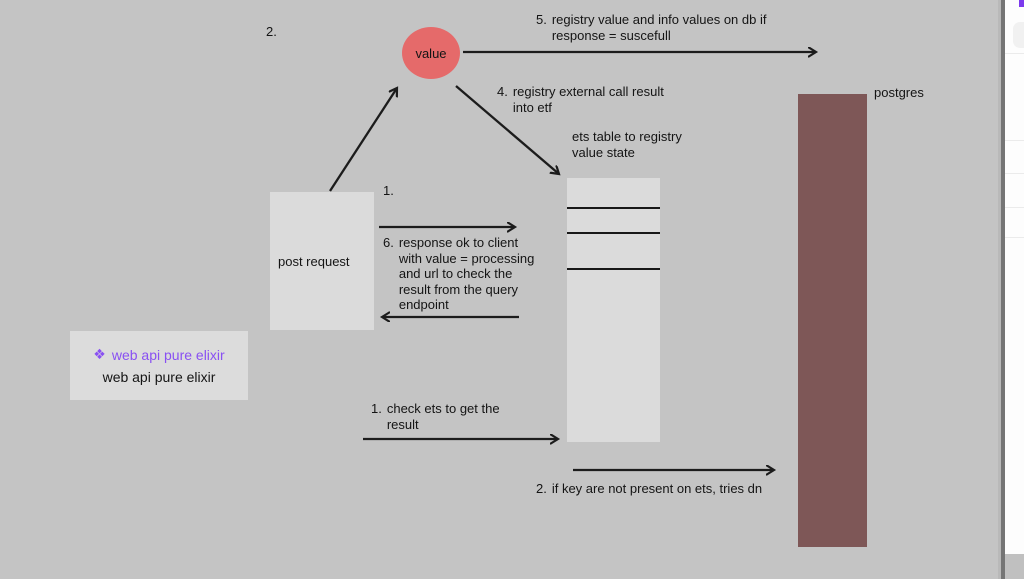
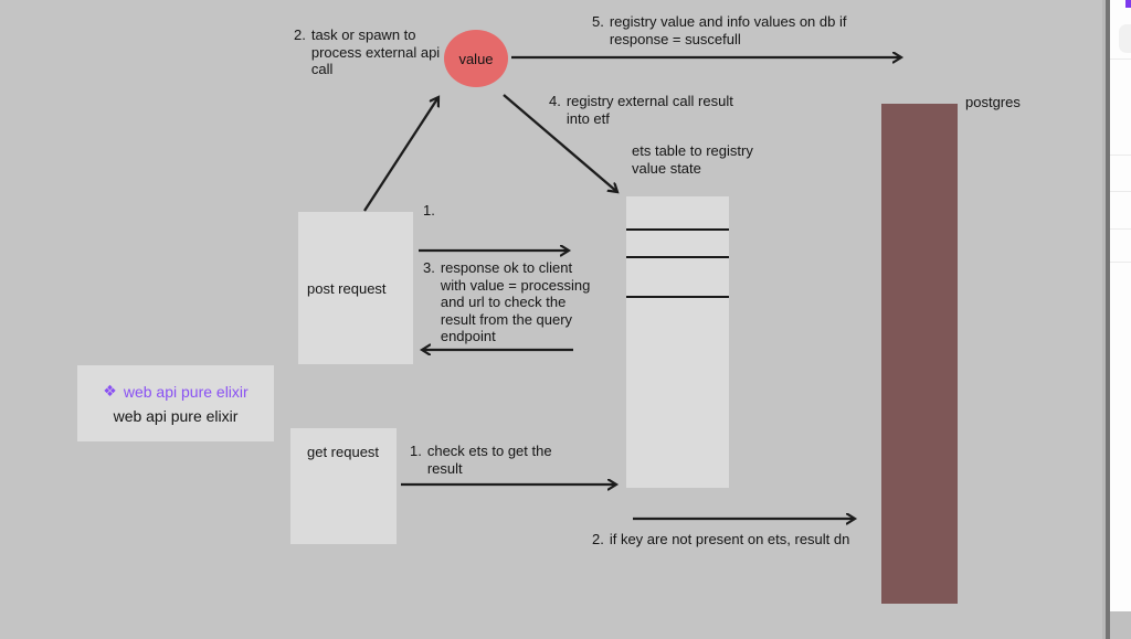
  value
  post request
+ get request
  ❖
  web api pure elixir
  web api pure elixir
  postgres
  2.
+ task or spawn to
+ process external api
+ call
  5.
  registry value and info values on db if
  response = suscefull
  4.
  registry external call result
  into etf
  ets table to registry
  value state
  1.
- 6.
+ 3.
  response ok to client
  with value = processing
  and url to check the
  result from the query
  endpoint
  1.
  check ets to get the
  result
  2.
- if key are not present on ets, tries dn
+ if key are not present on ets, result dn
